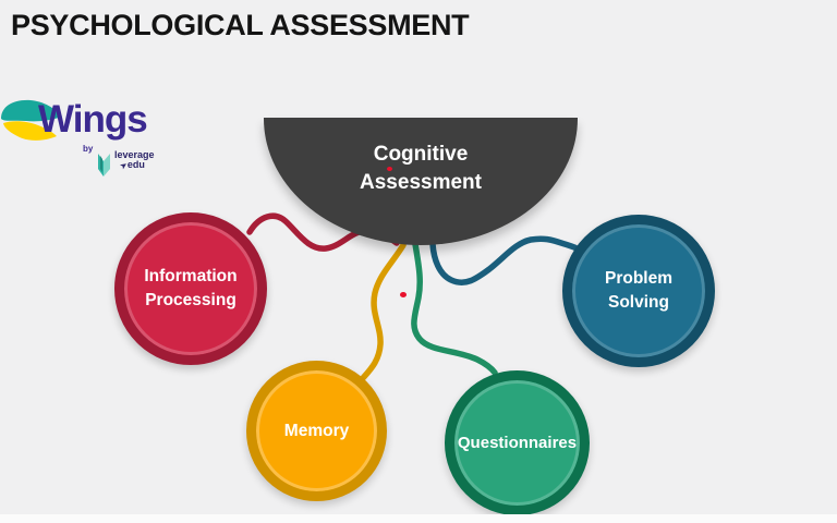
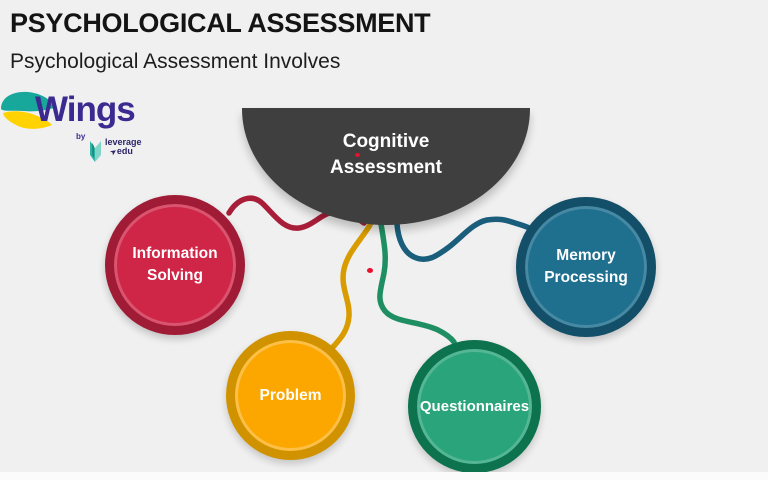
  PSYCHOLOGICAL ASSESSMENT
+ Psychological Assessment Involves
  Wings
  by
  leverage
  Cognitive
  Assessment
  Information
- Processing
+ Solving
- Memory
+ Problem
  Questionnaires
- Problem
+ Memory
- Solving
+ Processing
